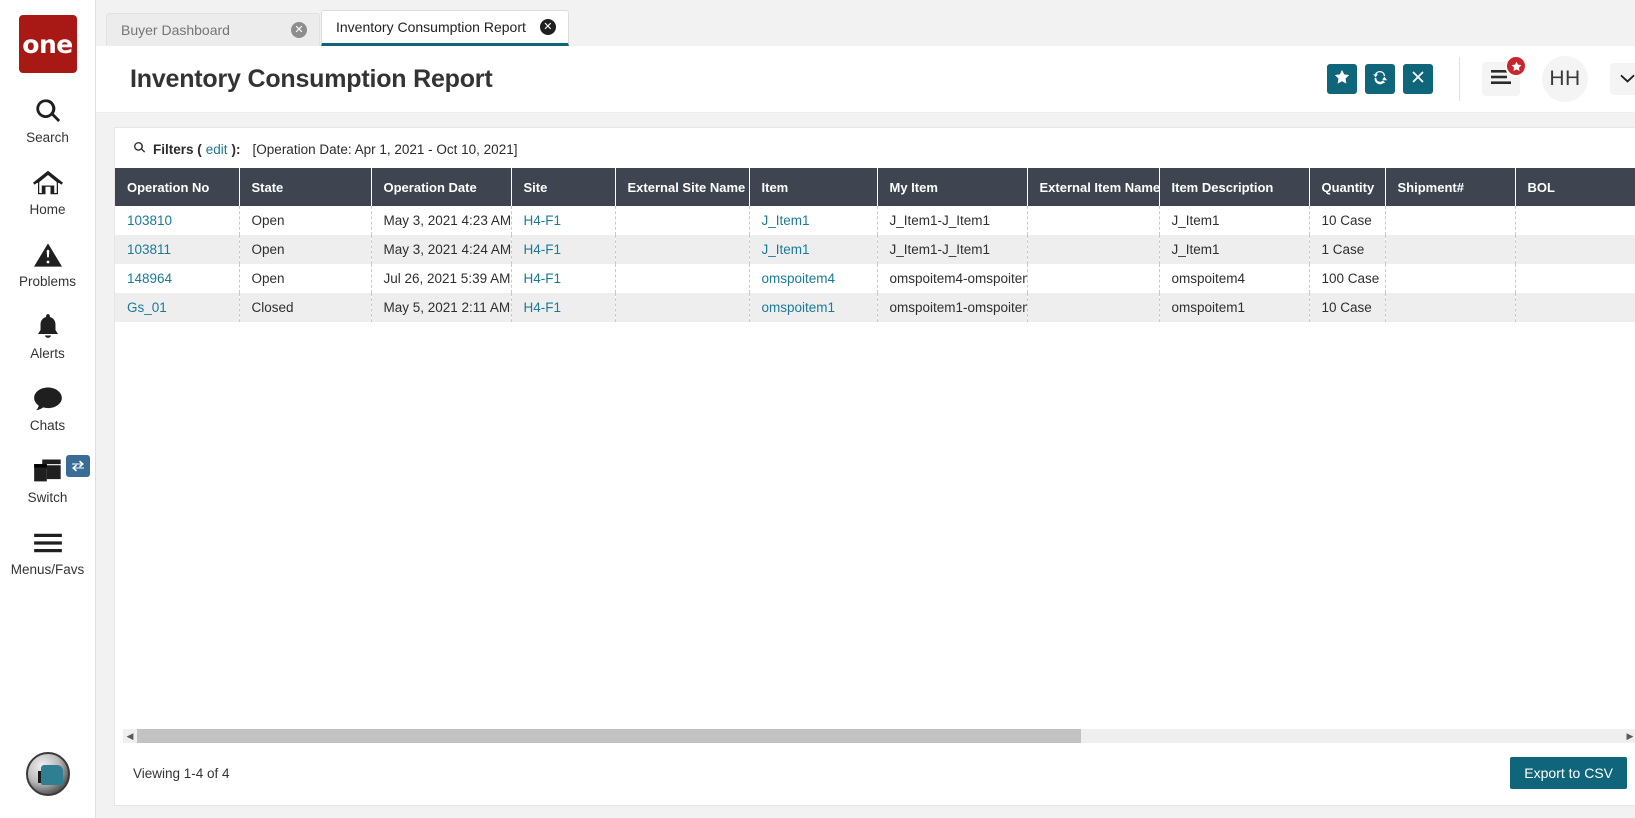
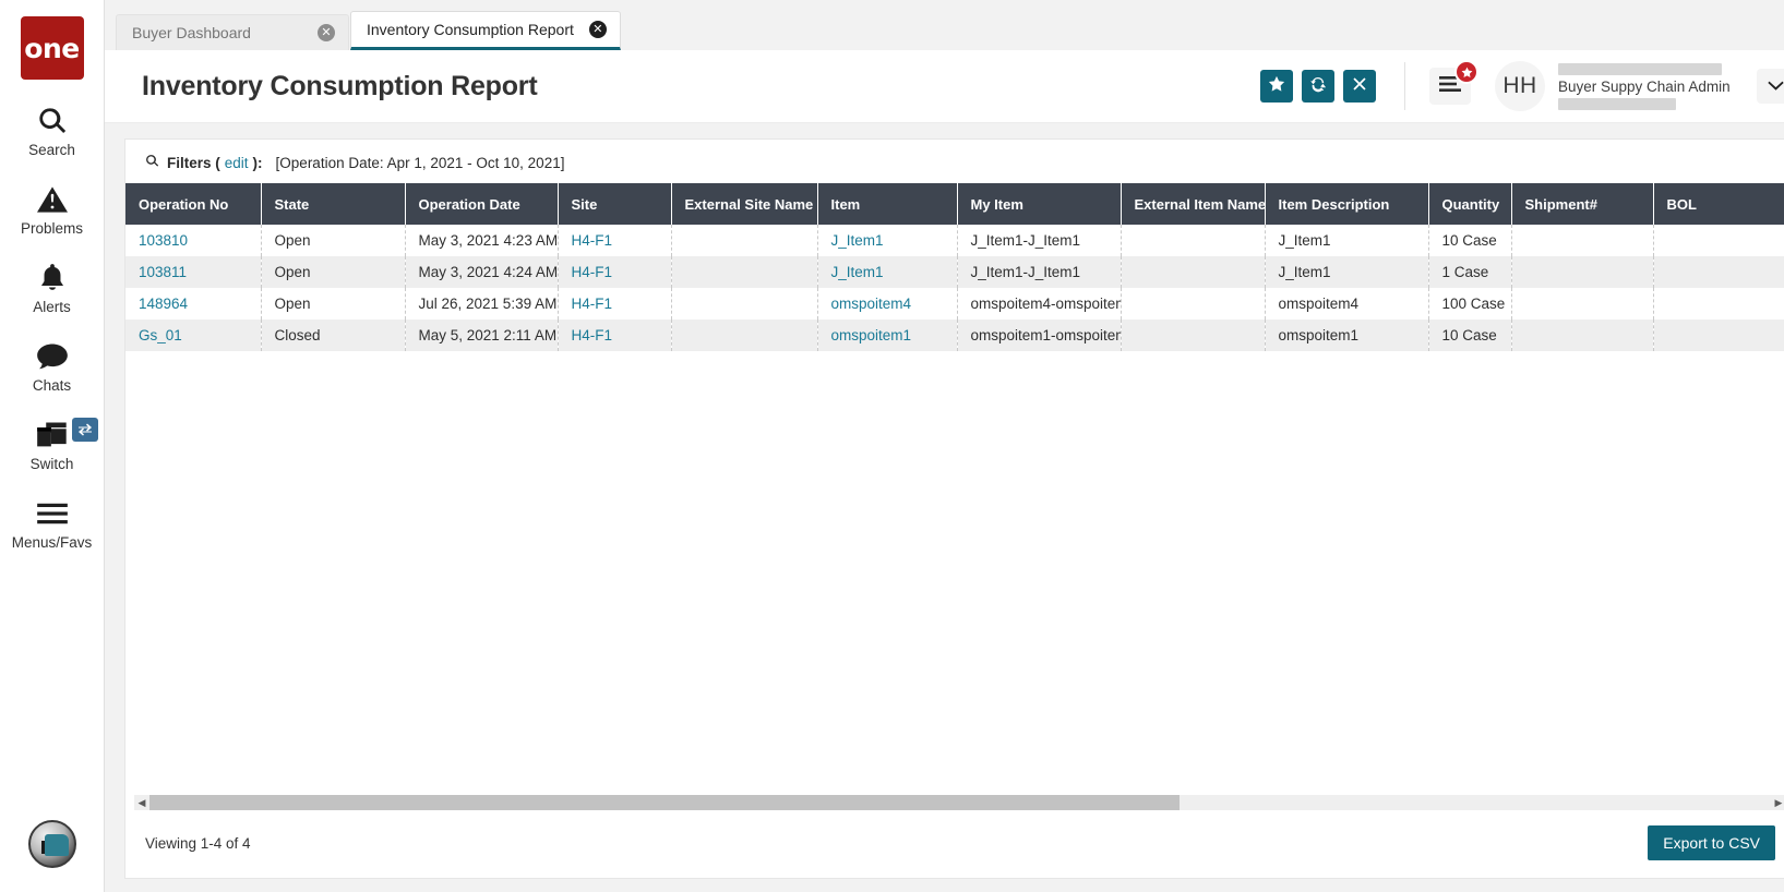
  one
  Search
- Home
  Problems
  Alerts
  Chats
  Switch
  Menus/Favs
  Buyer Dashboard
  ✕
  Inventory Consumption Report
  ✕
  Inventory Consumption Report
  HH
+ Buyer Suppy Chain Admin
  Filters (
  edit
  ):
  [Operation Date: Apr 1, 2021 - Oct 10, 2021]
  Operation No	State	Operation Date	Site	External Site Name	Item	My Item	External Item Name	Item Description	Quantity	Shipment#	BOL
  103810	Open	May 3, 2021 4:23 AM	H4-F1		J_Item1	J_Item1-J_Item1		J_Item1	10 Case
  103811	Open	May 3, 2021 4:24 AM	H4-F1		J_Item1	J_Item1-J_Item1		J_Item1	1 Case
  148964	Open	Jul 26, 2021 5:39 AM	H4-F1		omspoitem4	omspoitem4-omspoite		omspoitem4	100 Case
  Gs_01	Closed	May 5, 2021 2:11 AM	H4-F1		omspoitem1	omspoitem1-omspoite		omspoitem1	10 Case
  ◀
  ▶
  Viewing 1-4 of 4
  Export to CSV
